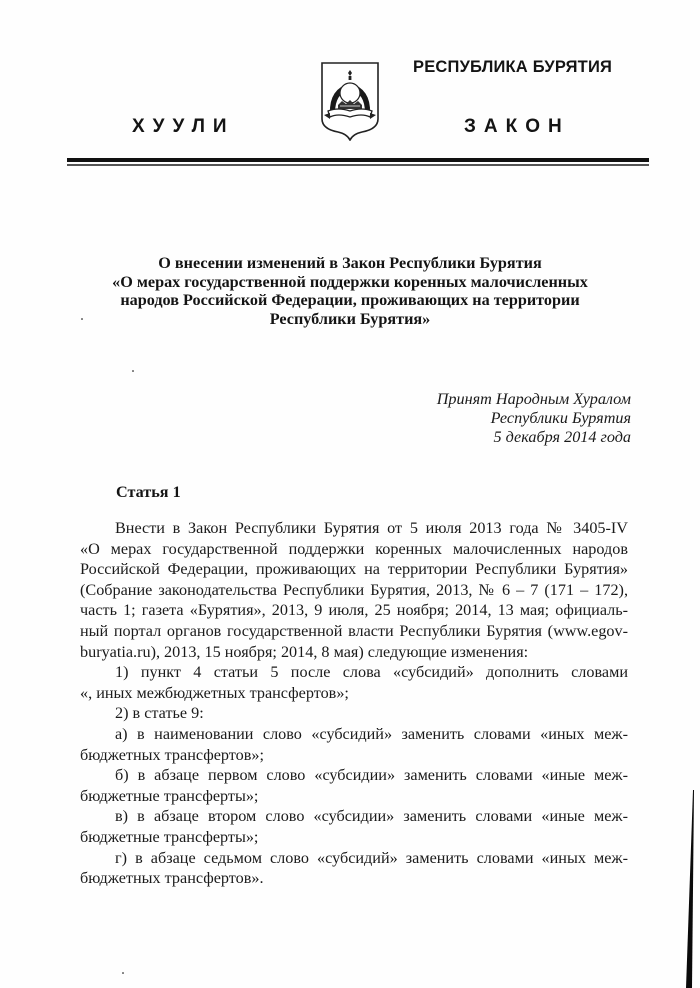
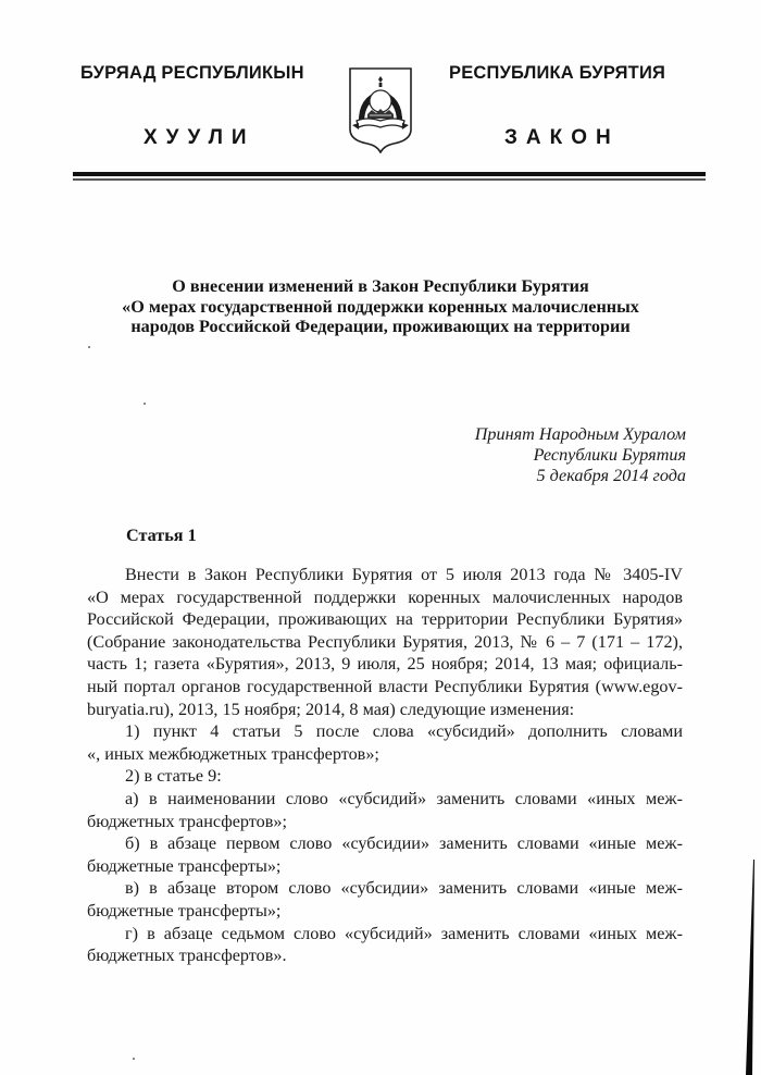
+ БУРЯАД РЕСПУБЛИКЫН
  РЕСПУБЛИКА БУРЯТИЯ
  ХУУЛИ
  ЗАКОН
  О внесении изменений в Закон Республики Бурятия
  «О мерах государственной поддержки коренных малочисленных
  народов Российской Федерации, проживающих на территории
- Республики Бурятия»
  Принят Народным Хуралом
  Республики Бурятия
  5 декабря 2014 года
  Статья 1
  Внести в Закон Республики Бурятия от 5 июля 2013 года № 3405-IV
  «О мерах государственной поддержки коренных малочисленных народов
  Российской Федерации, проживающих на территории Республики Бурятия»
  (Собрание законодательства Республики Бурятия, 2013, № 6 – 7 (171 – 172),
  часть 1; газета «Бурятия», 2013, 9 июля, 25 ноября; 2014, 13 мая; официаль-
  ный портал органов государственной власти Республики Бурятия (www.egov-
  buryatia.ru), 2013, 15 ноября; 2014, 8 мая) следующие изменения:
  1) пункт 4 статьи 5 после слова «субсидий» дополнить словами
  «, иных межбюджетных трансфертов»;
  2) в статье 9:
  а) в наименовании слово «субсидий» заменить словами «иных меж-
  бюджетных трансфертов»;
  б) в абзаце первом слово «субсидии» заменить словами «иные меж-
  бюджетные трансферты»;
  в) в абзаце втором слово «субсидии» заменить словами «иные меж-
  бюджетные трансферты»;
  г) в абзаце седьмом слово «субсидий» заменить словами «иных меж-
  бюджетных трансфертов».
